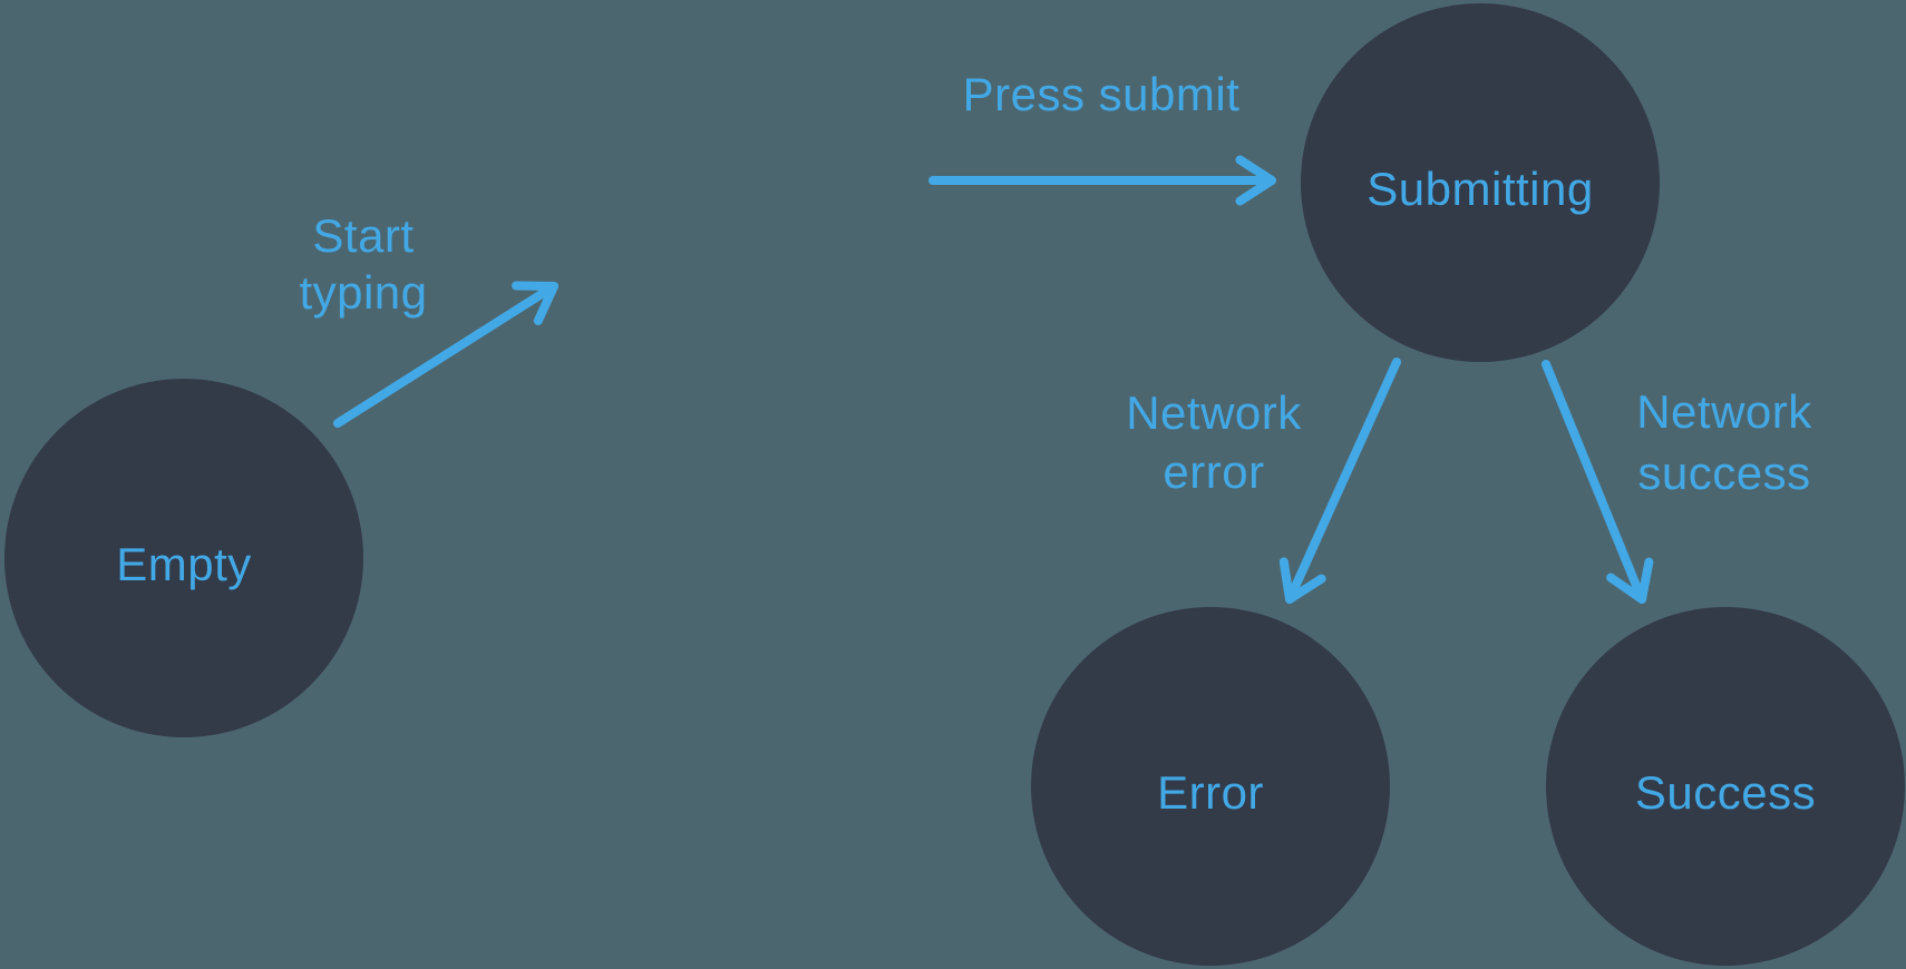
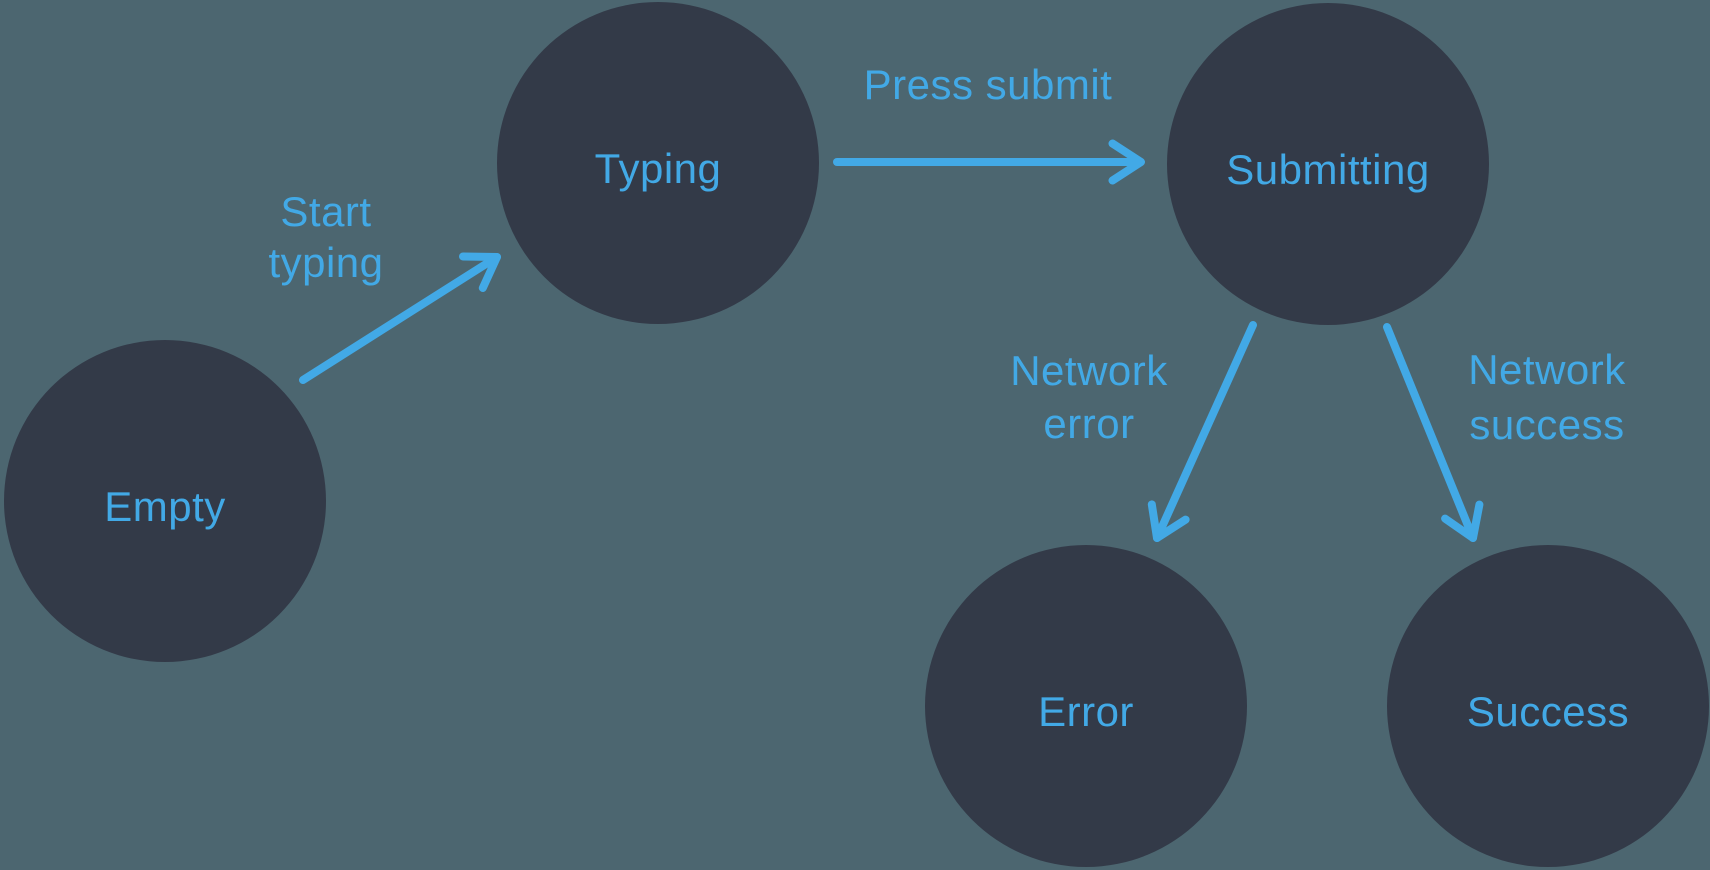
  Start
  typing
  Press submit
  Network
  error
  Network
  success
  Empty
+ Typing
  Submitting
  Error
  Success
